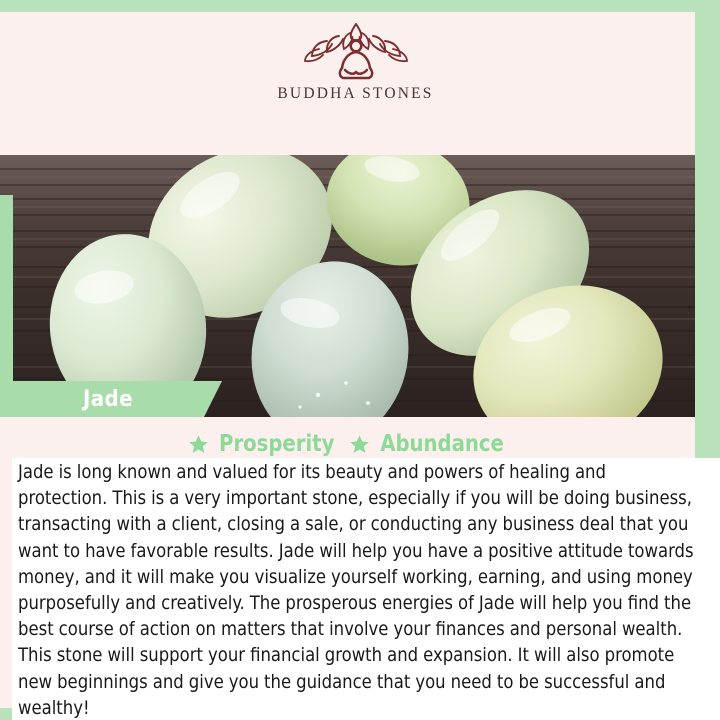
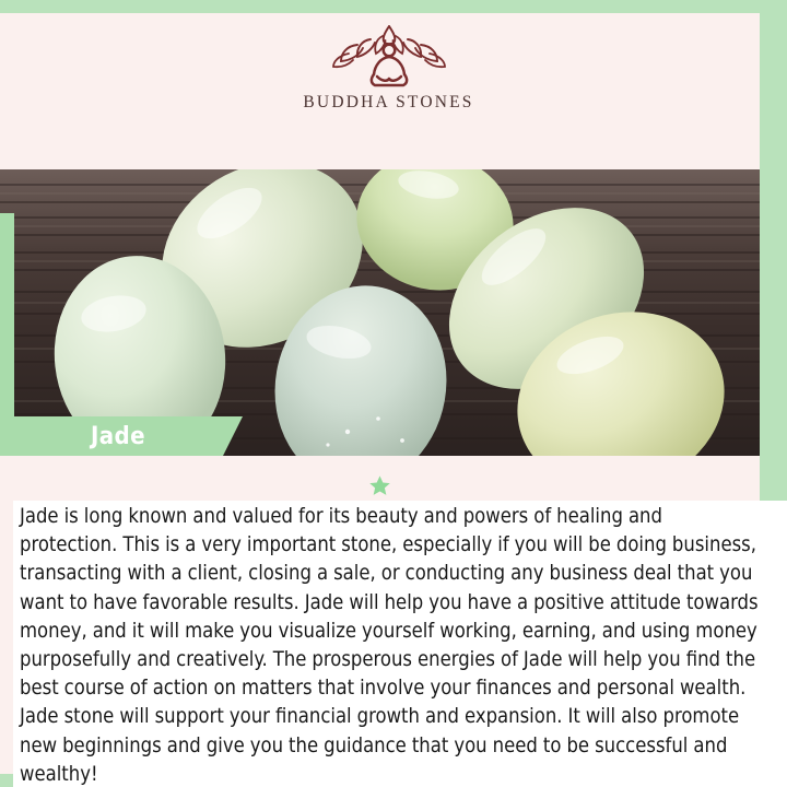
  BUDDHA STONES
  Jade
- Prosperity
- Abundance
- Jade is long known and valued for its beauty and powers of healing and protection. This is a very important stone, especially if you will be doing business, transacting with a client, closing a sale, or conducting any business deal that you want to have favorable results. Jade will help you have a positive attitude towards money, and it will make you visualize yourself working, earning, and using money purposefully and creatively. The prosperous energies of Jade will help you find the best course of action on matters that involve your finances and personal wealth. This stone will support your financial growth and expansion. It will also promote new beginnings and give you the guidance that you need to be successful and wealthy!
+ Jade is long known and valued for its beauty and powers of healing and protection. This is a very important stone, especially if you will be doing business, transacting with a client, closing a sale, or conducting any business deal that you want to have favorable results. Jade will help you have a positive attitude towards money, and it will make you visualize yourself working, earning, and using money purposefully and creatively. The prosperous energies of Jade will help you find the best course of action on matters that involve your finances and personal wealth. Jade stone will support your financial growth and expansion. It will also promote new beginnings and give you the guidance that you need to be successful and wealthy!
